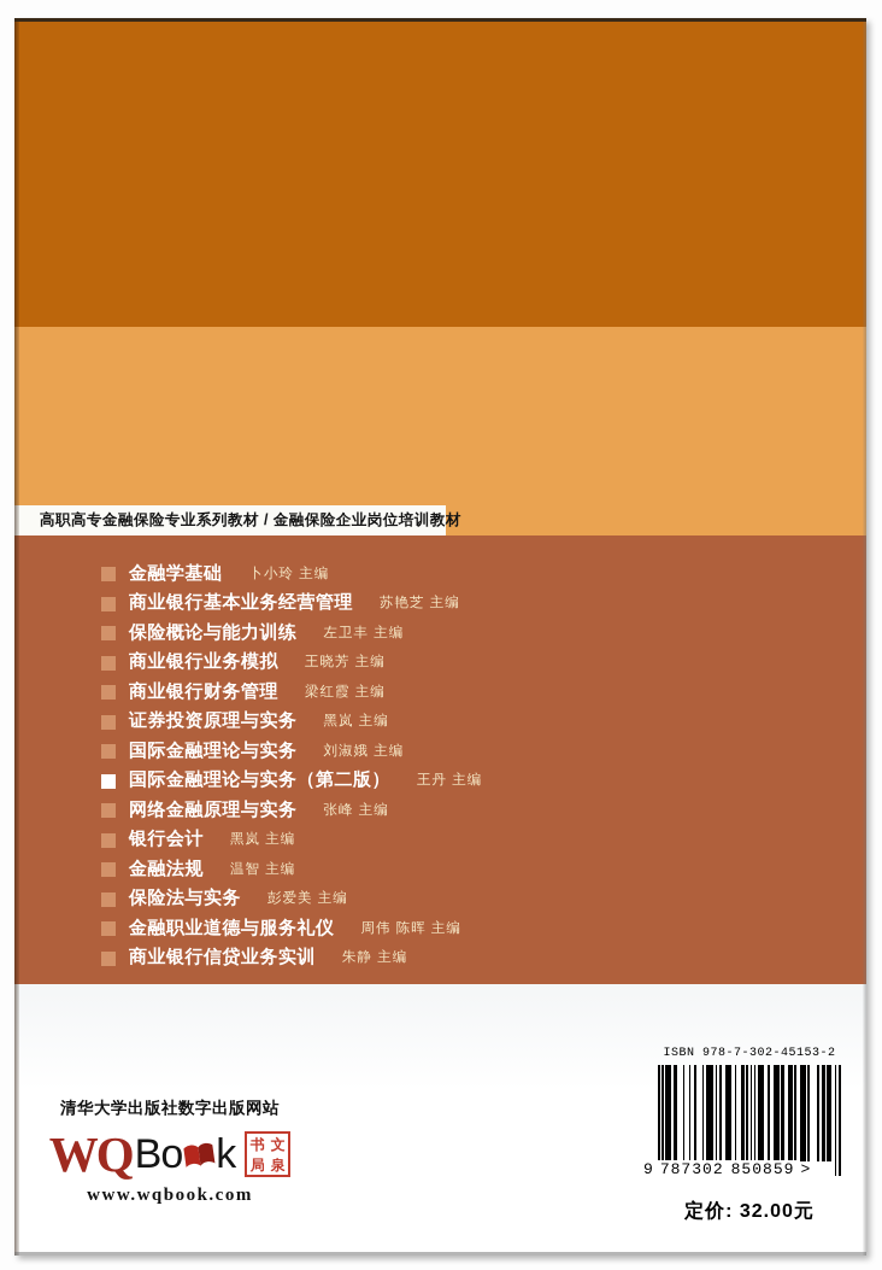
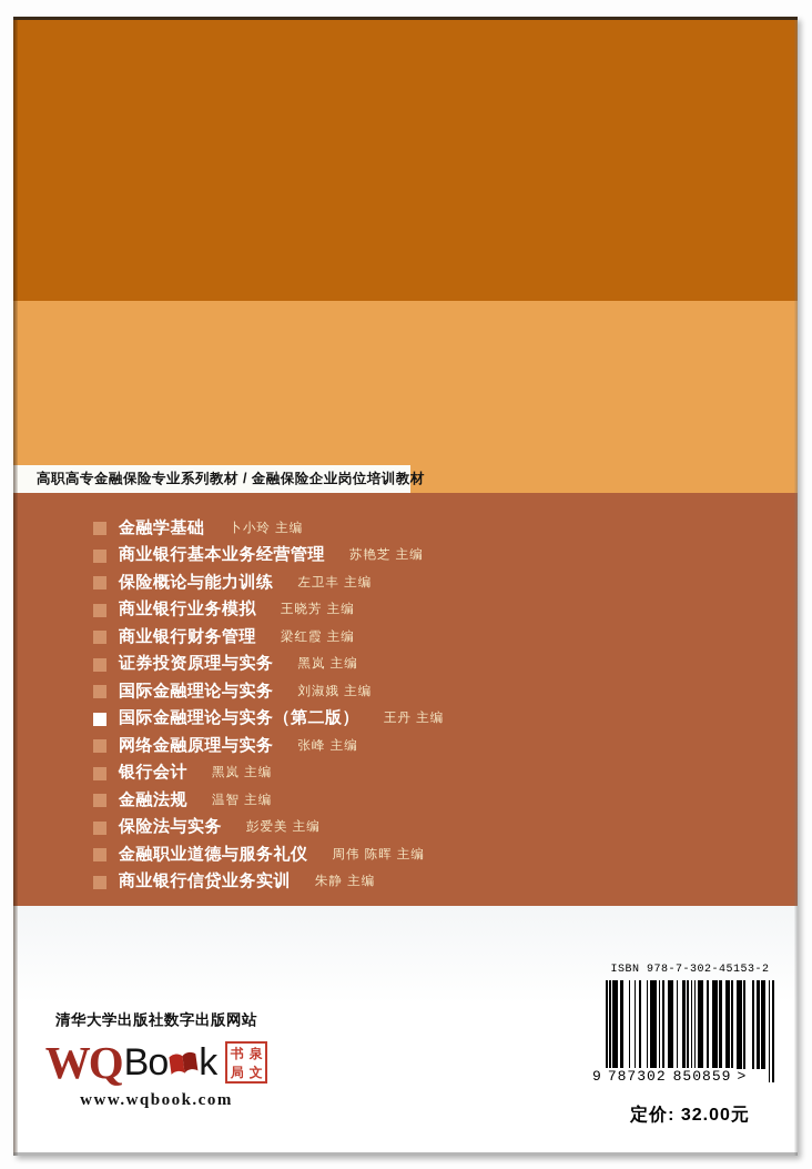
  高职高专金融保险专业系列教材 / 金融保险企业岗位培训教材
  金融学基础
  卜小玲 主编
  商业银行基本业务经营管理
  苏艳芝 主编
  保险概论与能力训练
  左卫丰 主编
  商业银行业务模拟
  王晓芳 主编
  商业银行财务管理
  梁红霞 主编
  证券投资原理与实务
  黑岚 主编
  国际金融理论与实务
  刘淑娥 主编
  国际金融理论与实务（第二版）
  王丹 主编
  网络金融原理与实务
  张峰 主编
  银行会计
  黑岚 主编
  金融法规
  温智 主编
  保险法与实务
  彭爱美 主编
  金融职业道德与服务礼仪
  周伟 陈晖 主编
  商业银行信贷业务实训
  朱静 主编
  清华大学出版社数字出版网站
  WQ
  Bo
  k
  书
- 文
+ 泉
  局
- 泉
+ 文
  www.wqbook.com
  ISBN 978-7-302-45153-2
  9
  787302
  850859
  >
  定价: 32.00元
